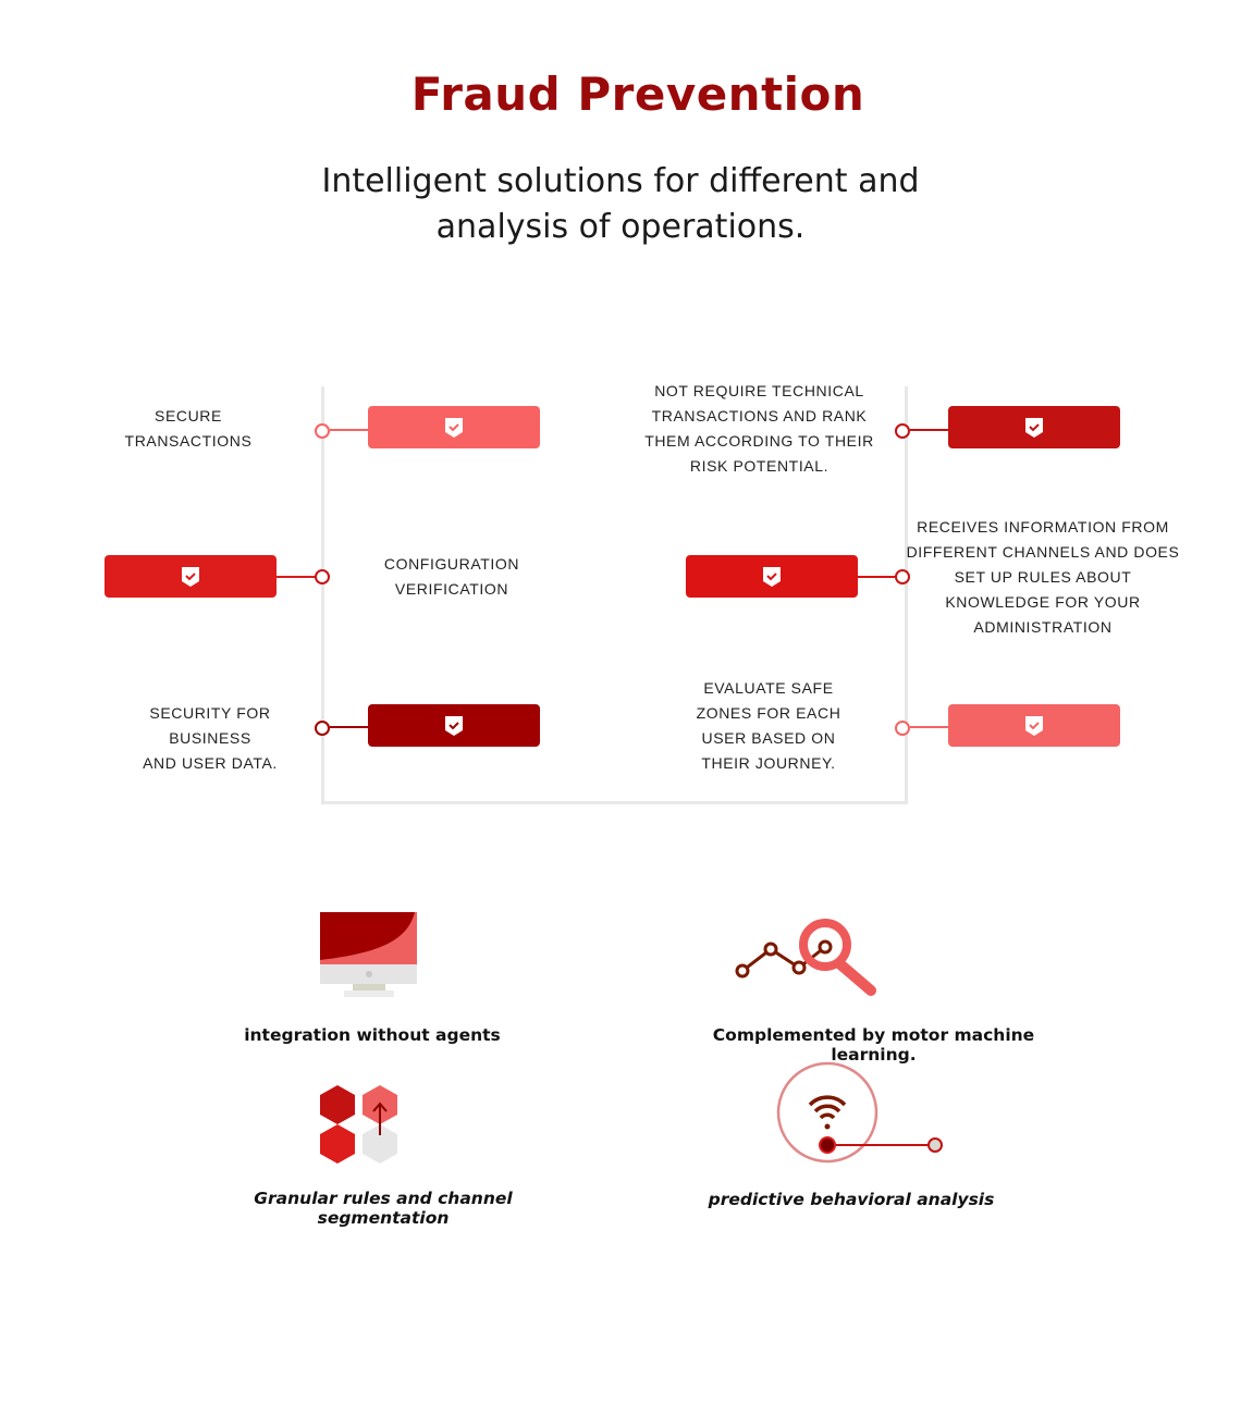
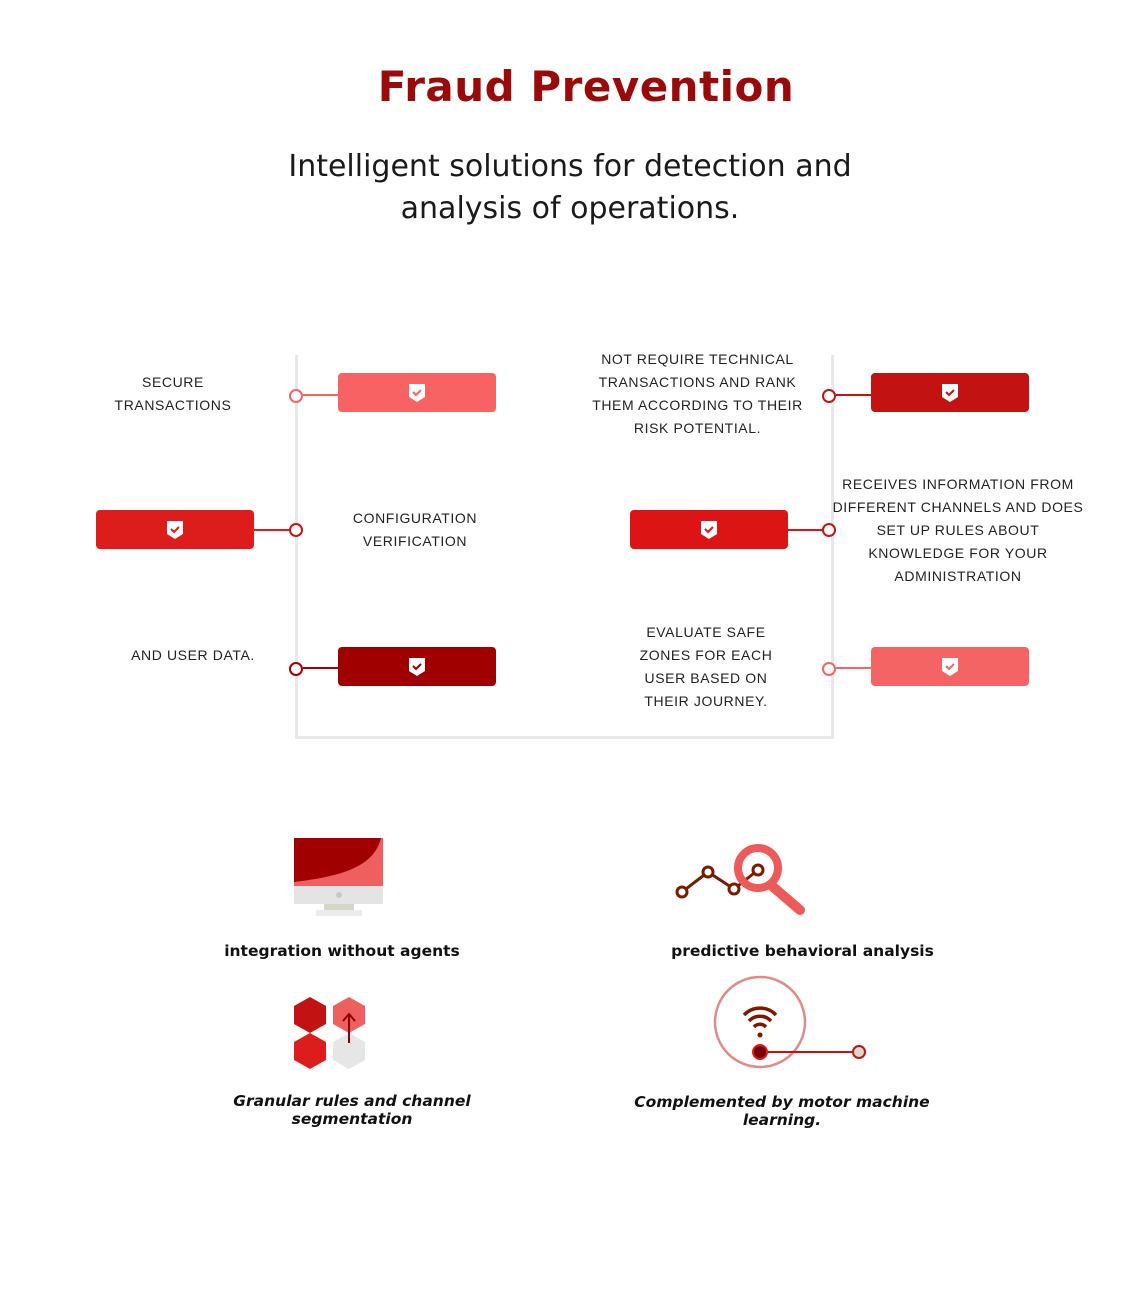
  Fraud Prevention
- Intelligent solutions for different and
+ Intelligent solutions for detection and
  analysis of operations.
  SECURE
  TRANSACTIONS
  CONFIGURATION
  VERIFICATION
- SECURITY FOR BUSINESS
  AND USER DATA.
  NOT REQUIRE TECHNICAL
  TRANSACTIONS AND RANK
  THEM ACCORDING TO THEIR
  RISK POTENTIAL.
  RECEIVES INFORMATION FROM
  DIFFERENT CHANNELS AND DOES
  SET UP RULES ABOUT
  KNOWLEDGE FOR YOUR
  ADMINISTRATION
  EVALUATE SAFE
  ZONES FOR EACH
  USER BASED ON
  THEIR JOURNEY.
  integration without agents
- Complemented by motor machine learning.
+ predictive behavioral analysis
  Granular rules and channel segmentation
- predictive behavioral analysis
+ Complemented by motor machine learning.
